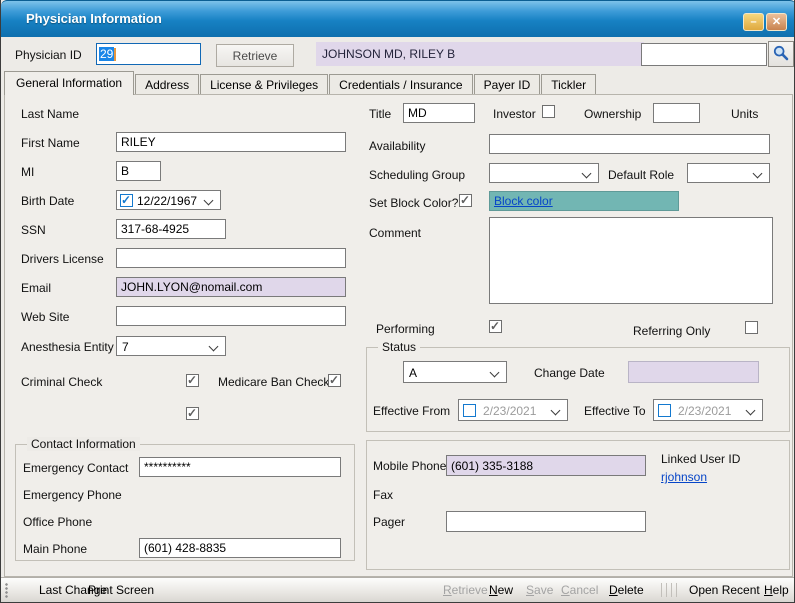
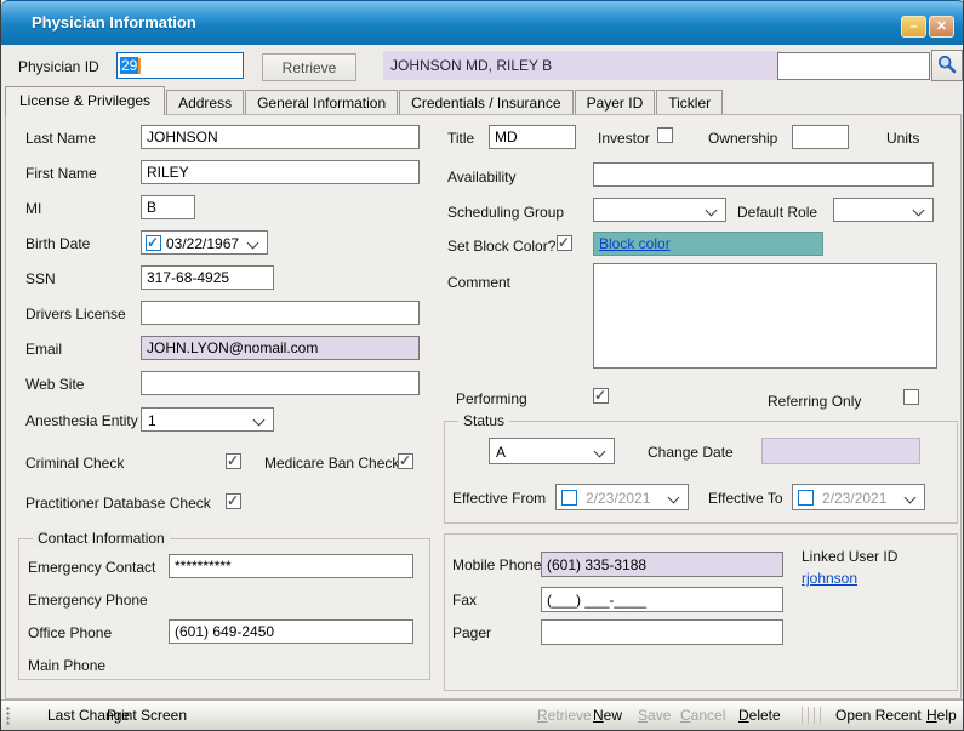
  Physician Information
  –
  ✕
  Physician ID
  29
  Retrieve
  JOHNSON MD, RILEY B
- General Information
+ License & Privileges
  Address
- License & Privileges
+ General Information
  Credentials / Insurance
  Payer ID
  Tickler
  Last Name
+ JOHNSON
  First Name
  RILEY
  MI
  B
  Birth Date
- 12/22/1967
+ 03/22/1967
  SSN
  317-68-4925
  Drivers License
  Email
  JOHN.LYON@nomail.com
  Web Site
  Anesthesia Entity
- 7
+ 1
  Criminal Check
  Medicare Ban Check
+ Practitioner Database Check
  Contact Information
  Emergency Contact
  **********
  Emergency Phone
  Office Phone
+ (601) 649-2450
  Main Phone
- (601) 428-8835
  Title
  MD
  Investor
  Ownership
  Units
  Availability
  Scheduling Group
  Default Role
  Set Block Color?
  Block color
  Comment
  Performing
  Referring Only
  Status
  A
  Change Date
  Effective From
  2/23/2021
  Effective To
  2/23/2021
  Mobile Phone
  (601) 335-3188
  Fax
+ (___) ___-____
  Pager
  Linked User ID
  rjohnson
  Last Change
  Print Screen
  Retrieve
  New
  Save
  Cancel
  Delete
  Open Recent
  Help
